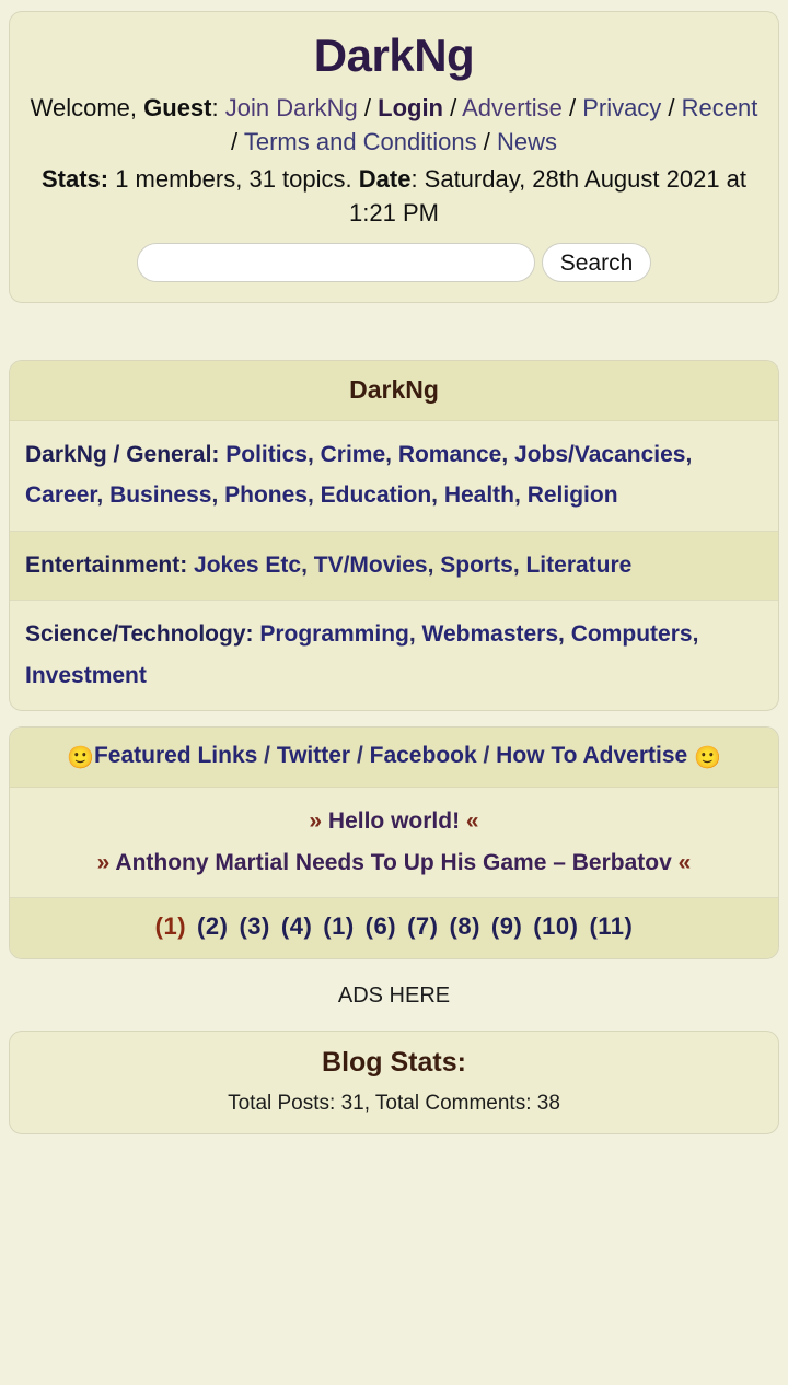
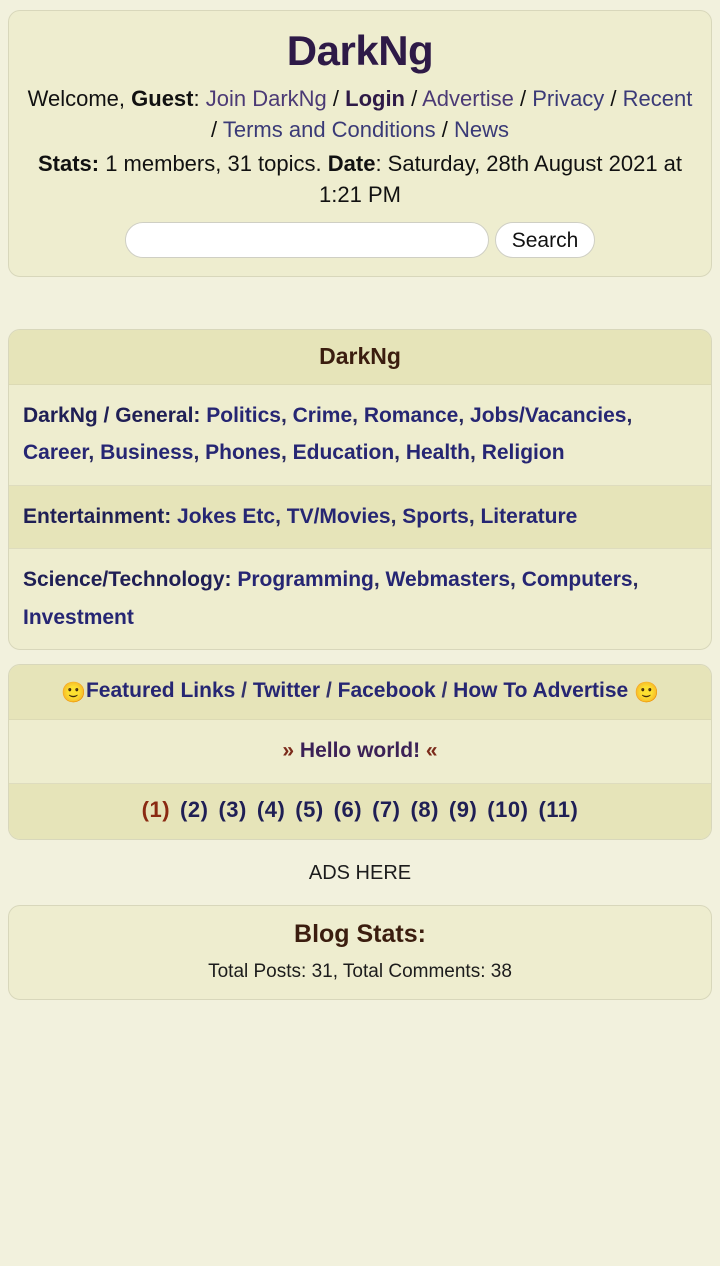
  DarkNg
  Welcome, Guest: Join DarkNg / Login / Advertise / Privacy / Recent / Terms and Conditions / News
  Stats: 1 members, 31 topics. Date: Saturday, 28th August 2021 at 1:21 PM
  Search
  DarkNg
  DarkNg / General: Politics, Crime, Romance, Jobs/Vacancies, Career, Business, Phones, Education, Health, Religion
  Entertainment: Jokes Etc, TV/Movies, Sports, Literature
  Science/Technology: Programming, Webmasters, Computers, Investment
  🙂Featured Links / Twitter / Facebook / How To Advertise 🙂
  » Hello world! «
- » Anthony Martial Needs To Up His Game – Berbatov «
- (1) (2) (3) (4) (1) (6) (7) (8) (9) (10) (11)
+ (1) (2) (3) (4) (5) (6) (7) (8) (9) (10) (11)
  ADS HERE
  Blog Stats:
  Total Posts: 31, Total Comments: 38
